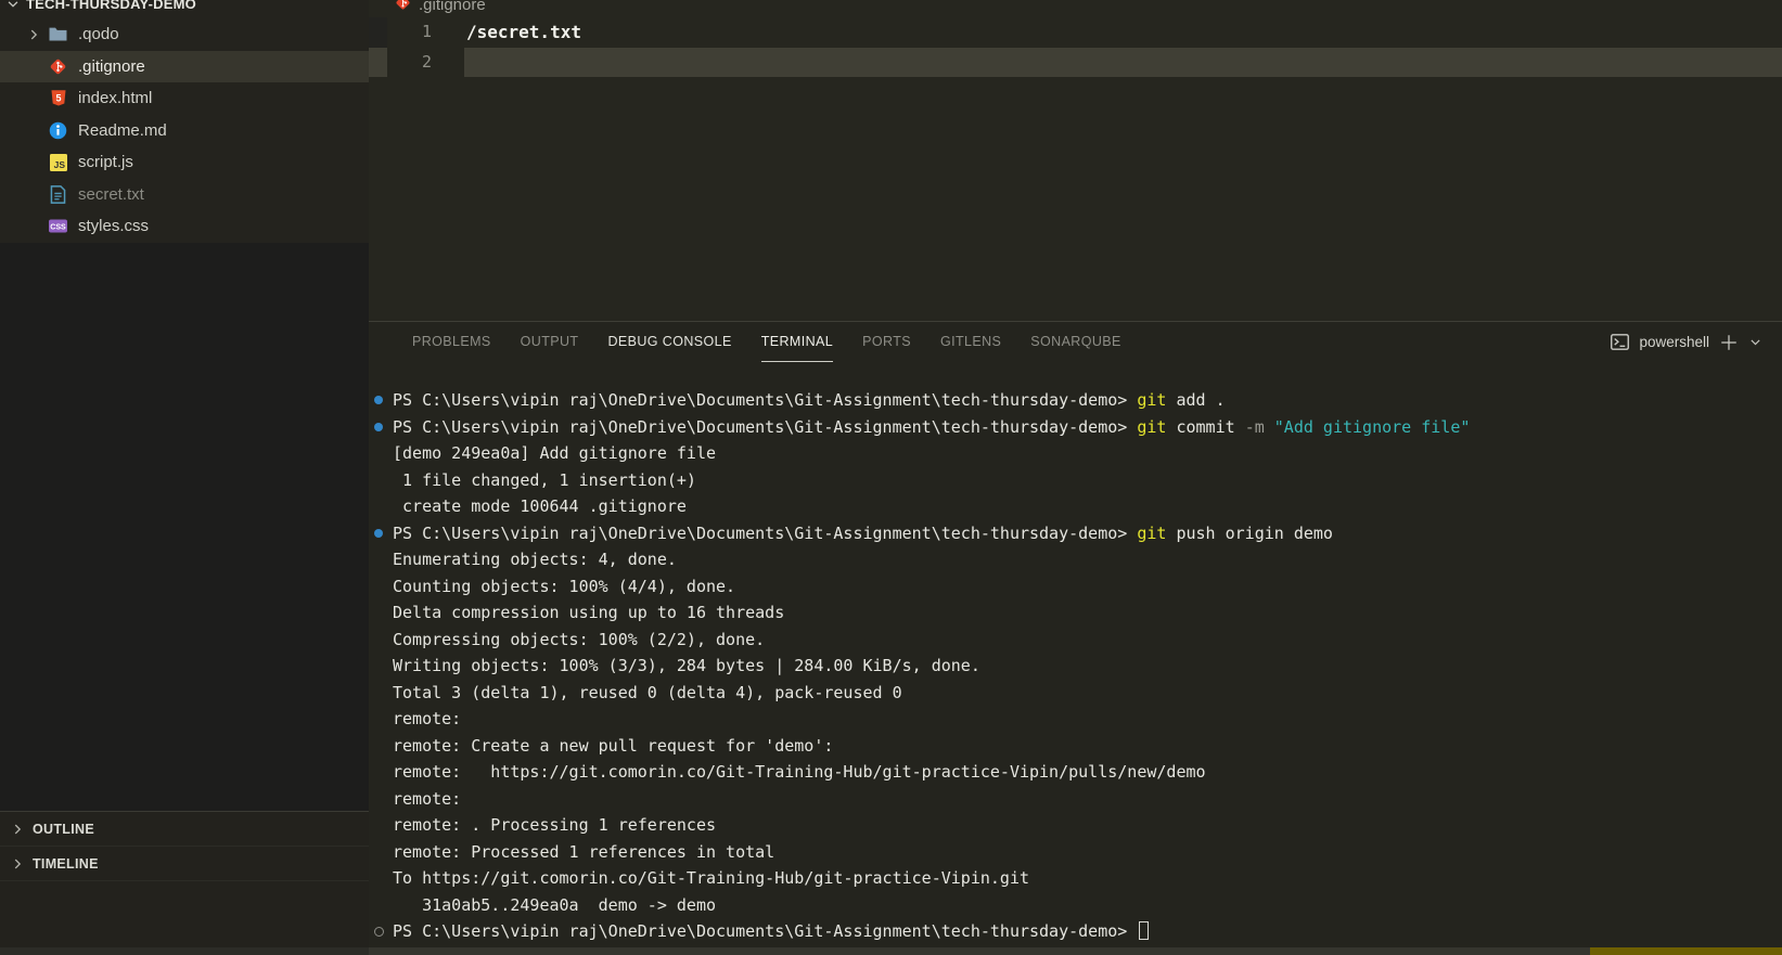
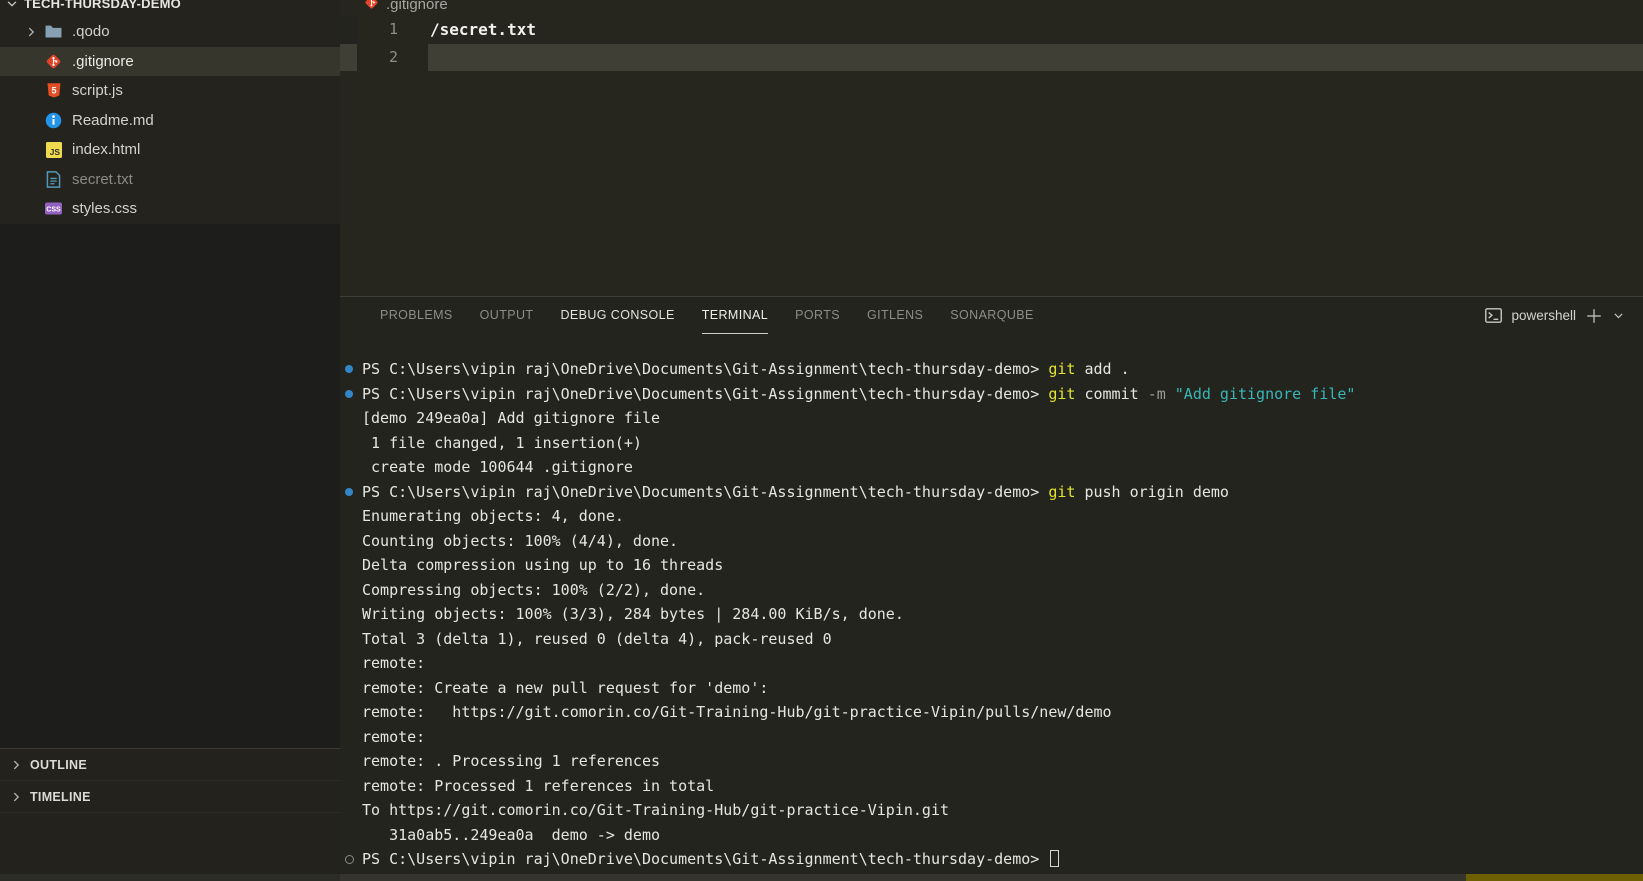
  TECH-THURSDAY-DEMO
  .qodo
  .gitignore
  5
- index.html
+ script.js
  Readme.md
  JS
- script.js
+ index.html
  secret.txt
  styles.css
  OUTLINE
  TIMELINE
  .gitignore
  1
  /secret.txt
  2
  PROBLEMS
  OUTPUT
  DEBUG CONSOLE
  TERMINAL
  PORTS
  GITLENS
  SONARQUBE
  powershell
  PS C:\Users\vipin raj\OneDrive\Documents\Git-Assignment\tech-thursday-demo> git add .
  PS C:\Users\vipin raj\OneDrive\Documents\Git-Assignment\tech-thursday-demo> git commit -m "Add gitignore file"
  [demo 249ea0a] Add gitignore file
  1 file changed, 1 insertion(+)
  create mode 100644 .gitignore
  PS C:\Users\vipin raj\OneDrive\Documents\Git-Assignment\tech-thursday-demo> git push origin demo
  Enumerating objects: 4, done.
  Counting objects: 100% (4/4), done.
  Delta compression using up to 16 threads
  Compressing objects: 100% (2/2), done.
  Writing objects: 100% (3/3), 284 bytes | 284.00 KiB/s, done.
  Total 3 (delta 1), reused 0 (delta 4), pack-reused 0
  remote:
  remote: Create a new pull request for 'demo':
  remote: https://git.comorin.co/Git-Training-Hub/git-practice-Vipin/pulls/new/demo
  remote:
  remote: . Processing 1 references
  remote: Processed 1 references in total
  To https://git.comorin.co/Git-Training-Hub/git-practice-Vipin.git
  31a0ab5..249ea0a demo -> demo
  PS C:\Users\vipin raj\OneDrive\Documents\Git-Assignment\tech-thursday-demo>
